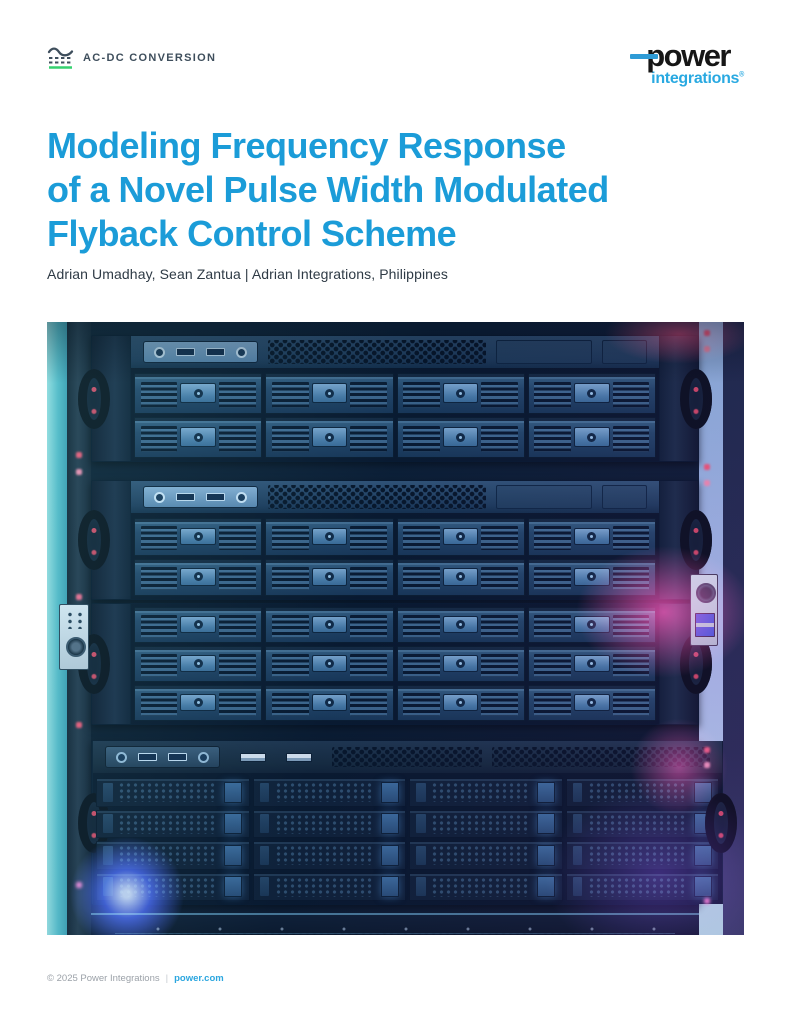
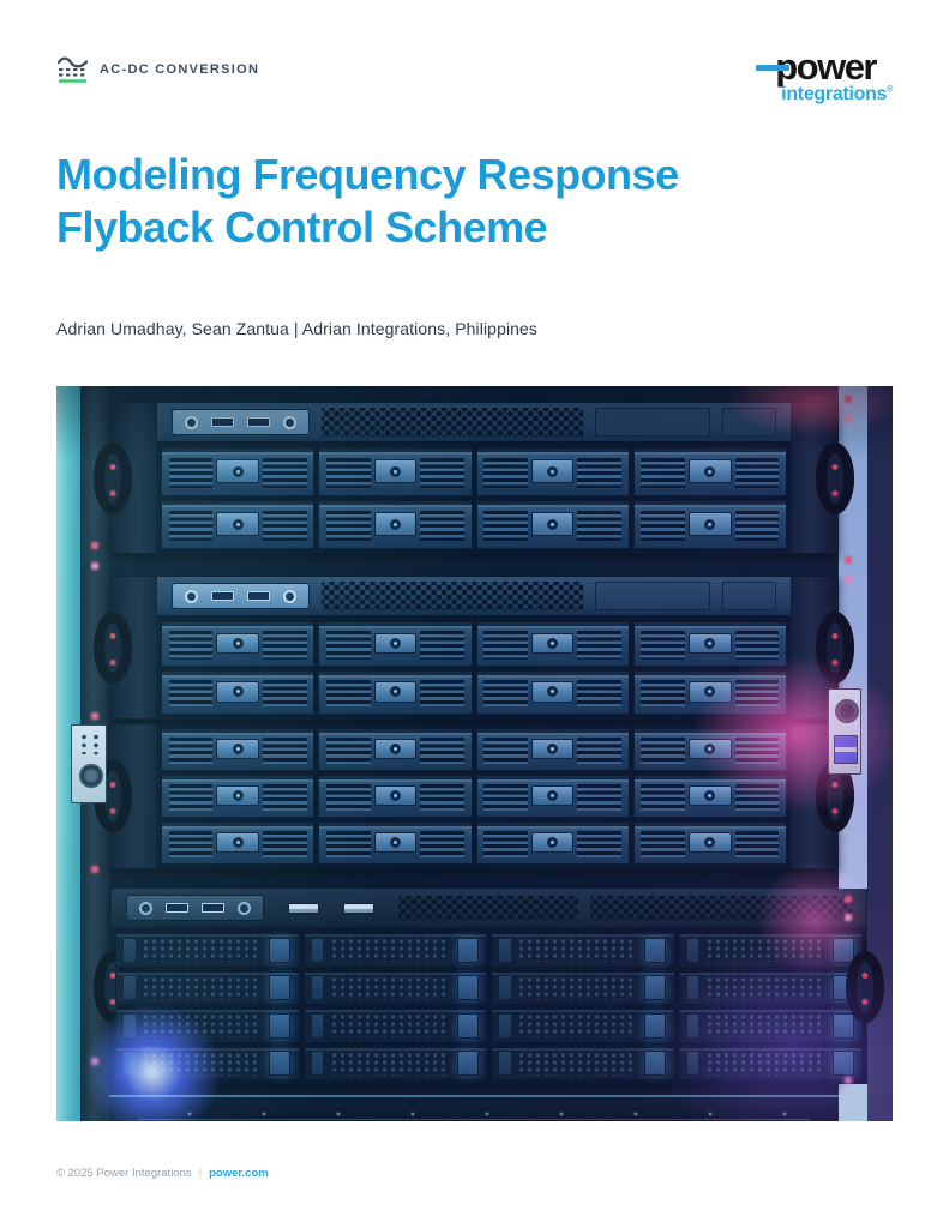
  AC-DC CONVERSION
  ower
  integrations
  Modeling Frequency Response
- of a Novel Pulse Width Modulated
  Flyback Control Scheme
  Adrian Umadhay, Sean Zantua | Adrian Integrations, Philippines
  © 2025 Power Integrations
  |
  power.com
